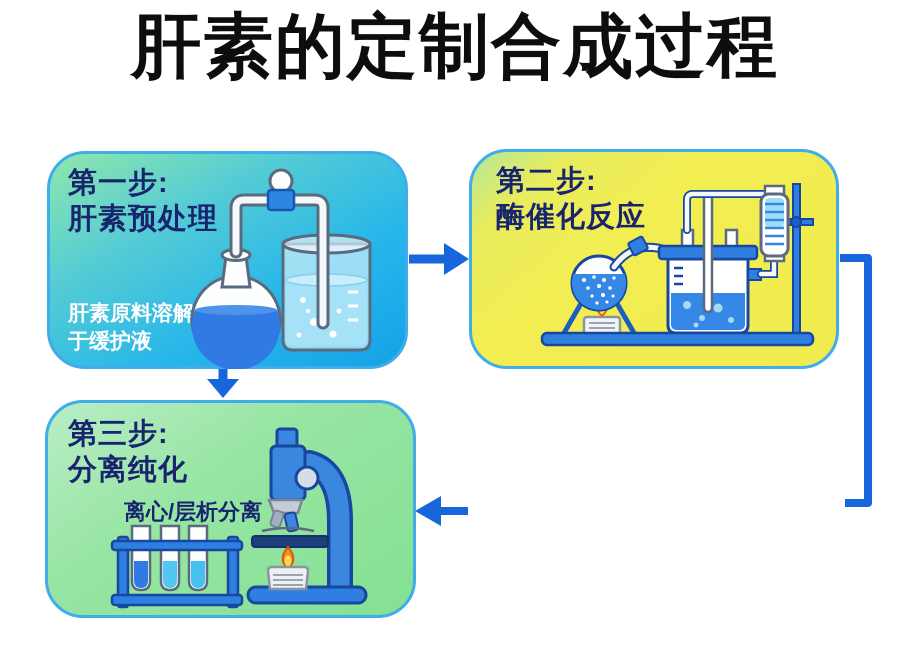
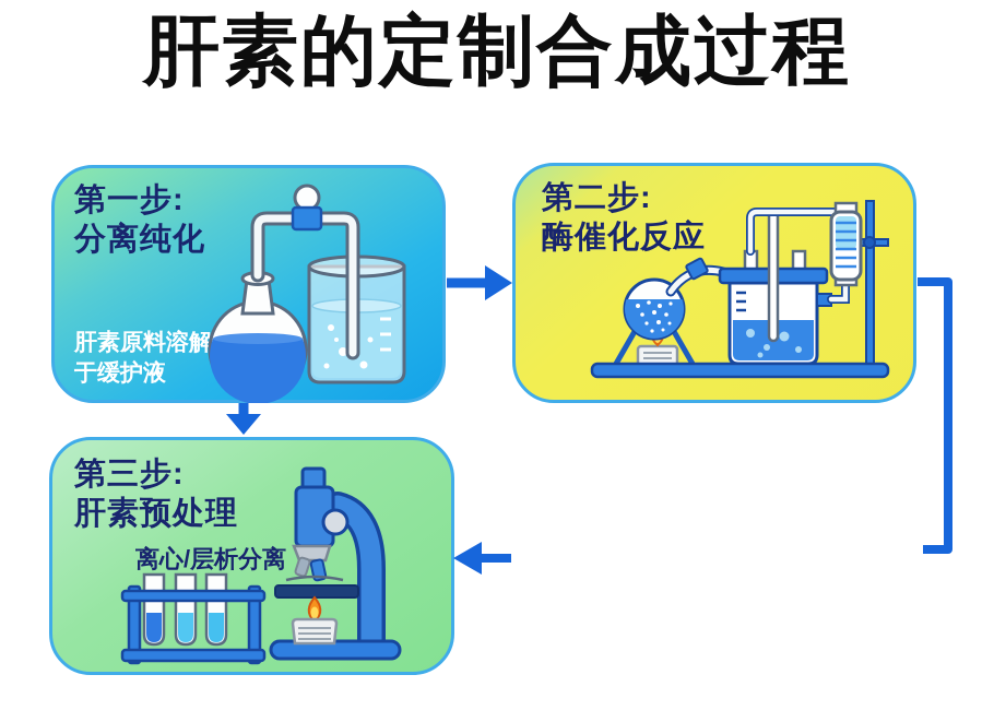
  肝素的定制合成过程
  第一步:
- 肝素预处理
+ 分离纯化
  肝素原料溶解
  于缓护液
  第二步:
  酶催化反应
  第三步:
- 分离纯化
+ 肝素预处理
  离心/层析分离
